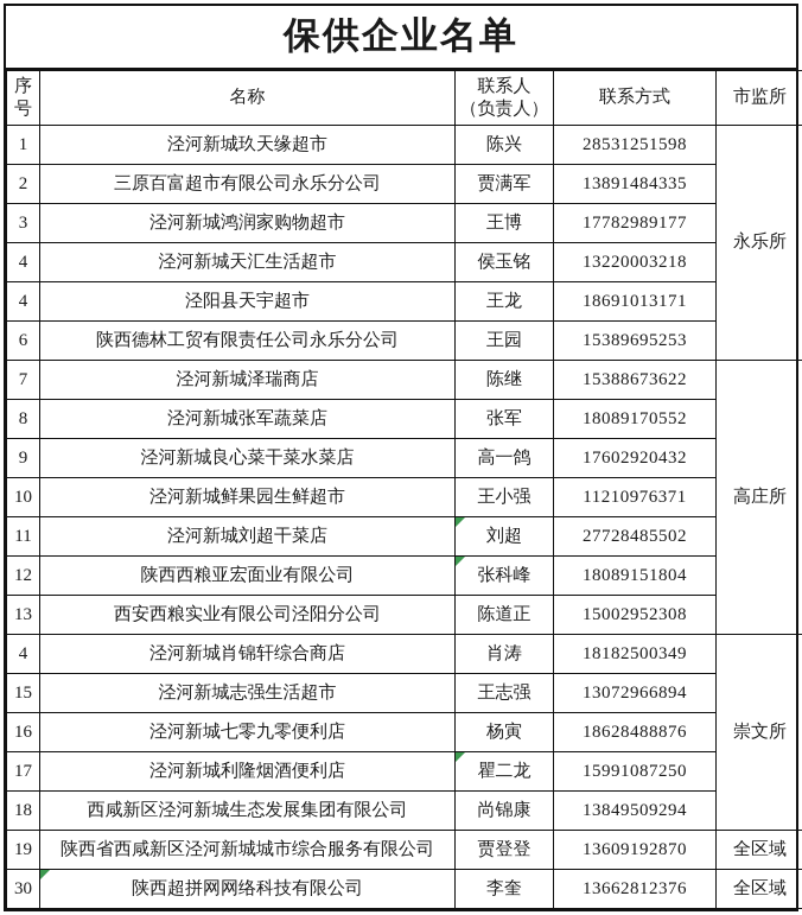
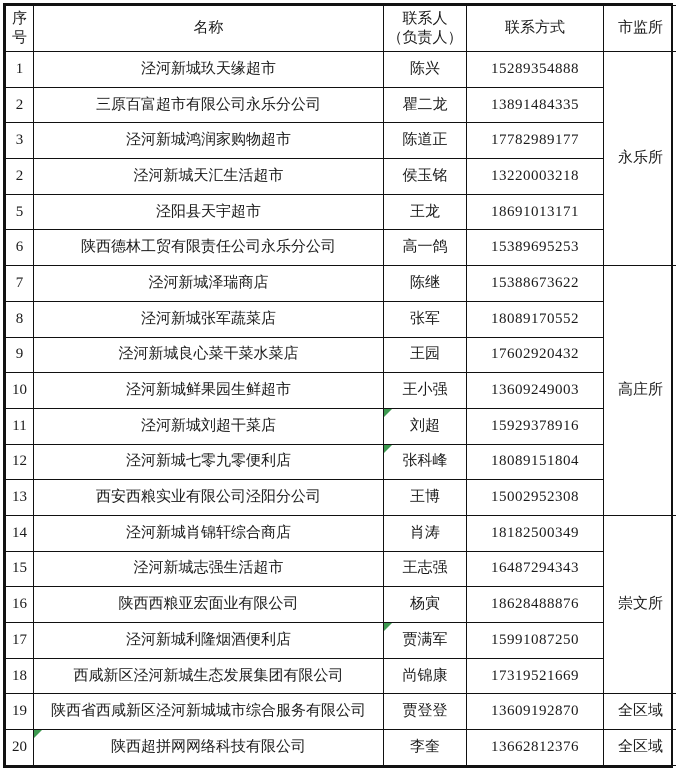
- 保供企业名单
  序 号	名称	联系人 （负责人）	联系方式	市监所
- 1	泾河新城玖天缘超市	陈兴	28531251598	永乐所
+ 1	泾河新城玖天缘超市	陈兴	15289354888	永乐所
- 2	三原百富超市有限公司永乐分公司	贾满军	13891484335
+ 2	三原百富超市有限公司永乐分公司	瞿二龙	13891484335
- 3	泾河新城鸿润家购物超市	王博	17782989177
+ 3	泾河新城鸿润家购物超市	陈道正	17782989177
- 4	泾河新城天汇生活超市	侯玉铭	13220003218
+ 2	泾河新城天汇生活超市	侯玉铭	13220003218
- 4	泾阳县天宇超市	王龙	18691013171
+ 5	泾阳县天宇超市	王龙	18691013171
- 6	陕西德林工贸有限责任公司永乐分公司	王园	15389695253
+ 6	陕西德林工贸有限责任公司永乐分公司	高一鸽	15389695253
  7	泾河新城泽瑞商店	陈继	15388673622	高庄所
  8	泾河新城张军蔬菜店	张军	18089170552
- 9	泾河新城良心菜干菜水菜店	高一鸽	17602920432
+ 9	泾河新城良心菜干菜水菜店	王园	17602920432
- 10	泾河新城鲜果园生鲜超市	王小强	11210976371
+ 10	泾河新城鲜果园生鲜超市	王小强	13609249003
- 11	泾河新城刘超干菜店	刘超	27728485502
+ 11	泾河新城刘超干菜店	刘超	15929378916
- 12	陕西西粮亚宏面业有限公司	张科峰	18089151804
+ 12	泾河新城七零九零便利店	张科峰	18089151804
- 13	西安西粮实业有限公司泾阳分公司	陈道正	15002952308
+ 13	西安西粮实业有限公司泾阳分公司	王博	15002952308
- 4	泾河新城肖锦轩综合商店	肖涛	18182500349	崇文所
+ 14	泾河新城肖锦轩综合商店	肖涛	18182500349	崇文所
- 15	泾河新城志强生活超市	王志强	13072966894
+ 15	泾河新城志强生活超市	王志强	16487294343
- 16	泾河新城七零九零便利店	杨寅	18628488876
+ 16	陕西西粮亚宏面业有限公司	杨寅	18628488876
- 17	泾河新城利隆烟酒便利店	瞿二龙	15991087250
+ 17	泾河新城利隆烟酒便利店	贾满军	15991087250
- 18	西咸新区泾河新城生态发展集团有限公司	尚锦康	13849509294
+ 18	西咸新区泾河新城生态发展集团有限公司	尚锦康	17319521669
  19	陕西省西咸新区泾河新城城市综合服务有限公司	贾登登	13609192870	全区域
- 30	陕西超拼网网络科技有限公司	李奎	13662812376	全区域
+ 20	陕西超拼网网络科技有限公司	李奎	13662812376	全区域
